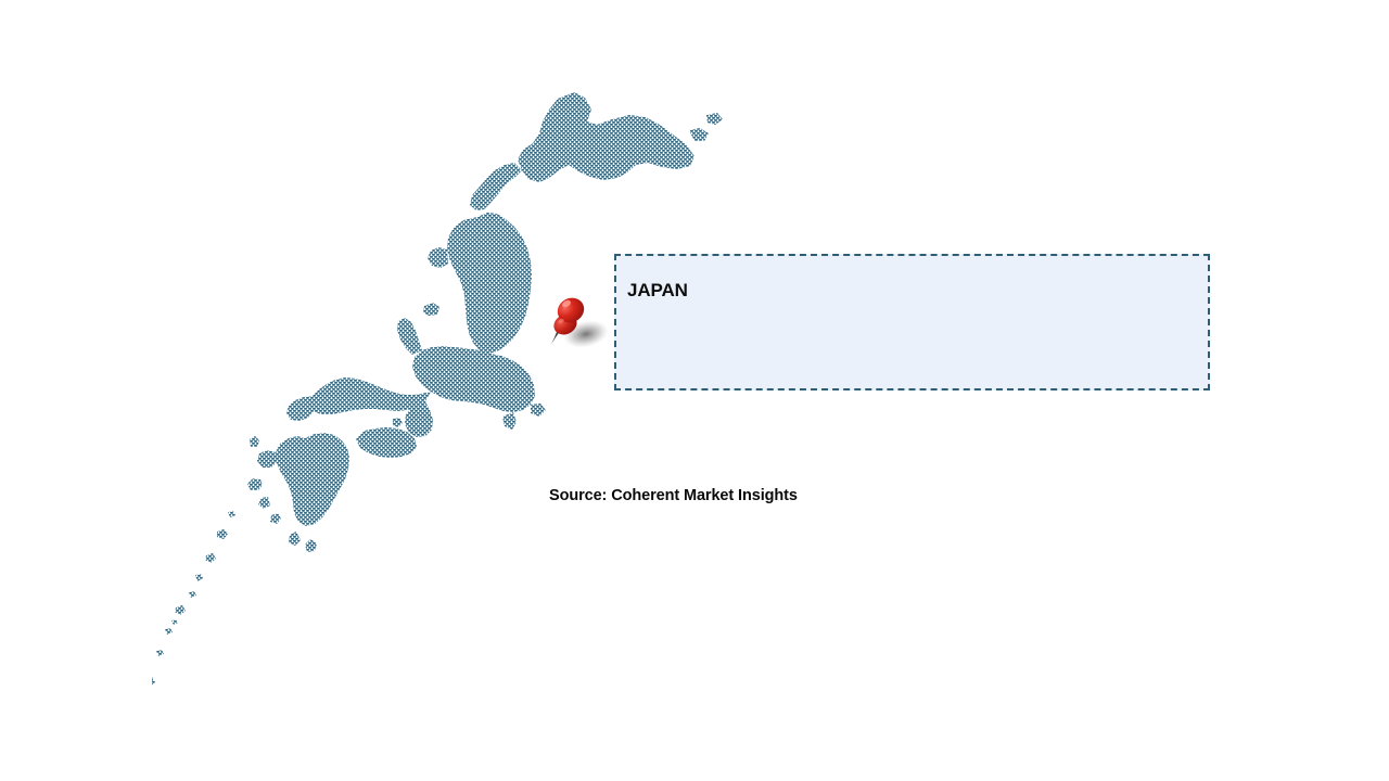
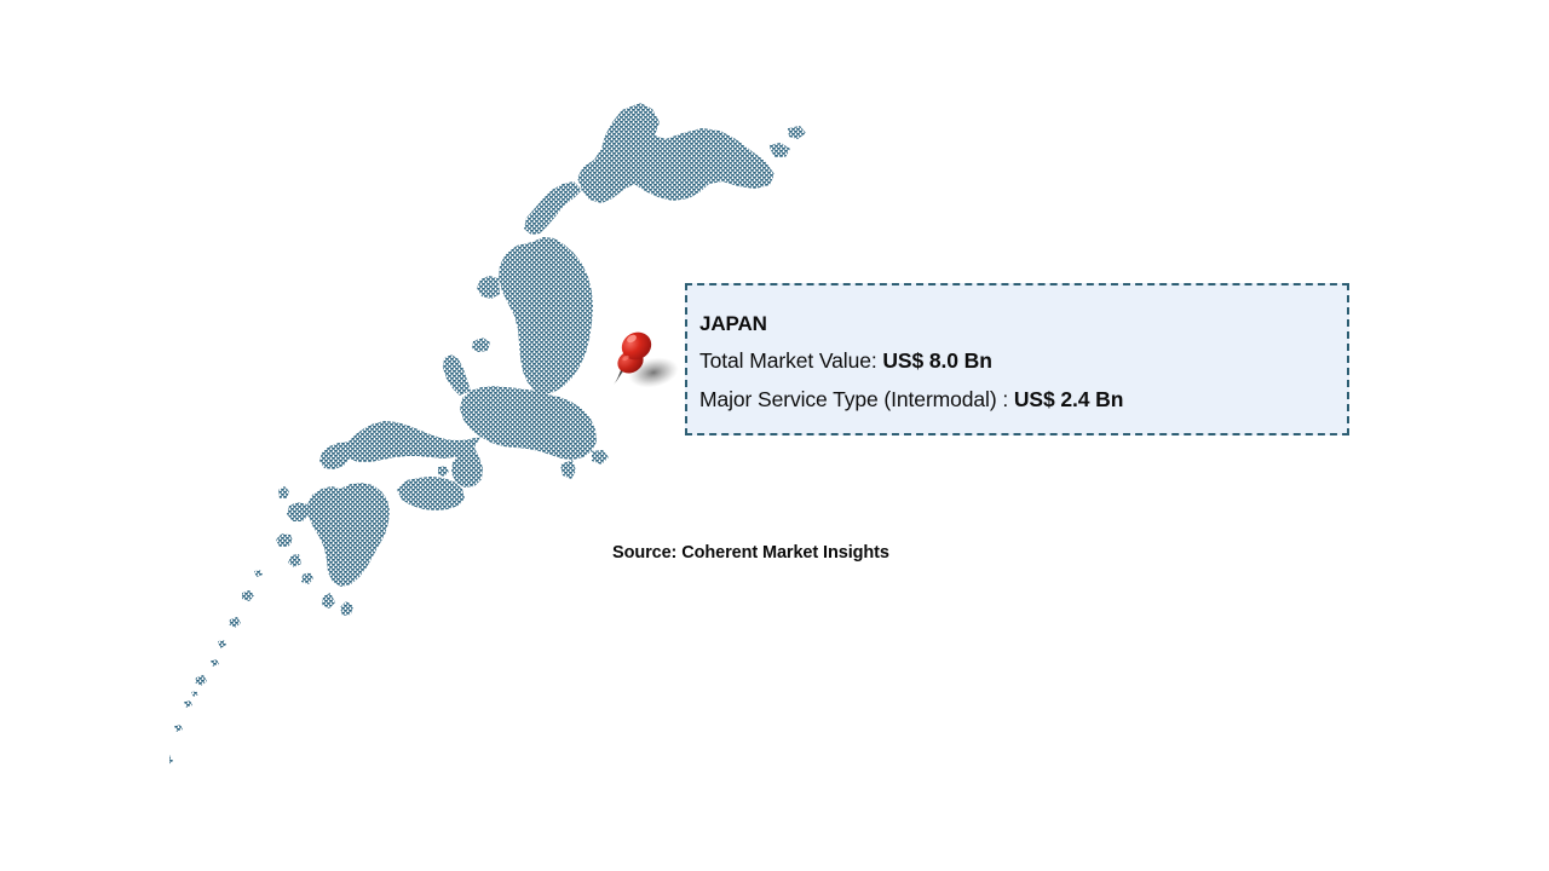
  JAPAN
+ Total Market Value: US$ 8.0 Bn
+ Major Service Type (Intermodal) : US$ 2.4 Bn
  Source: Coherent Market Insights
